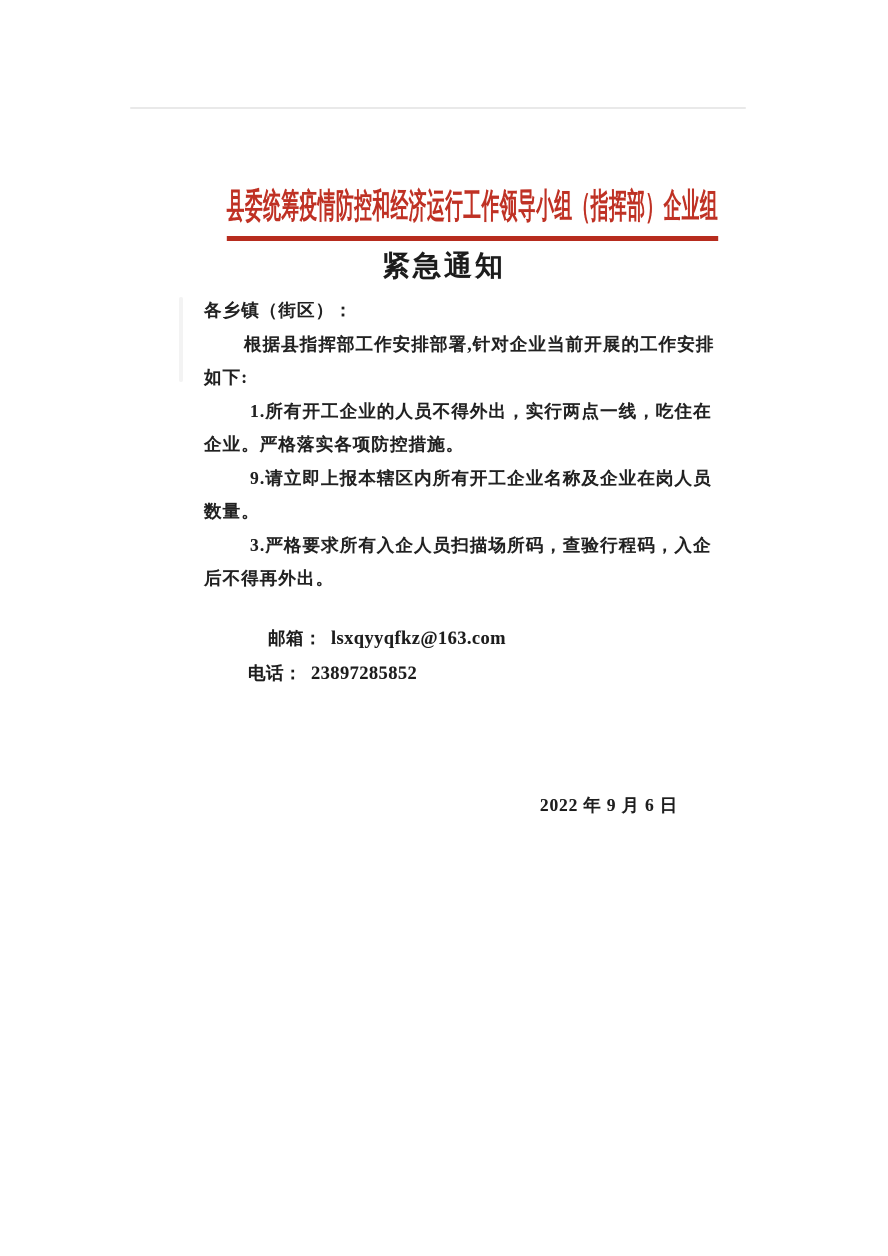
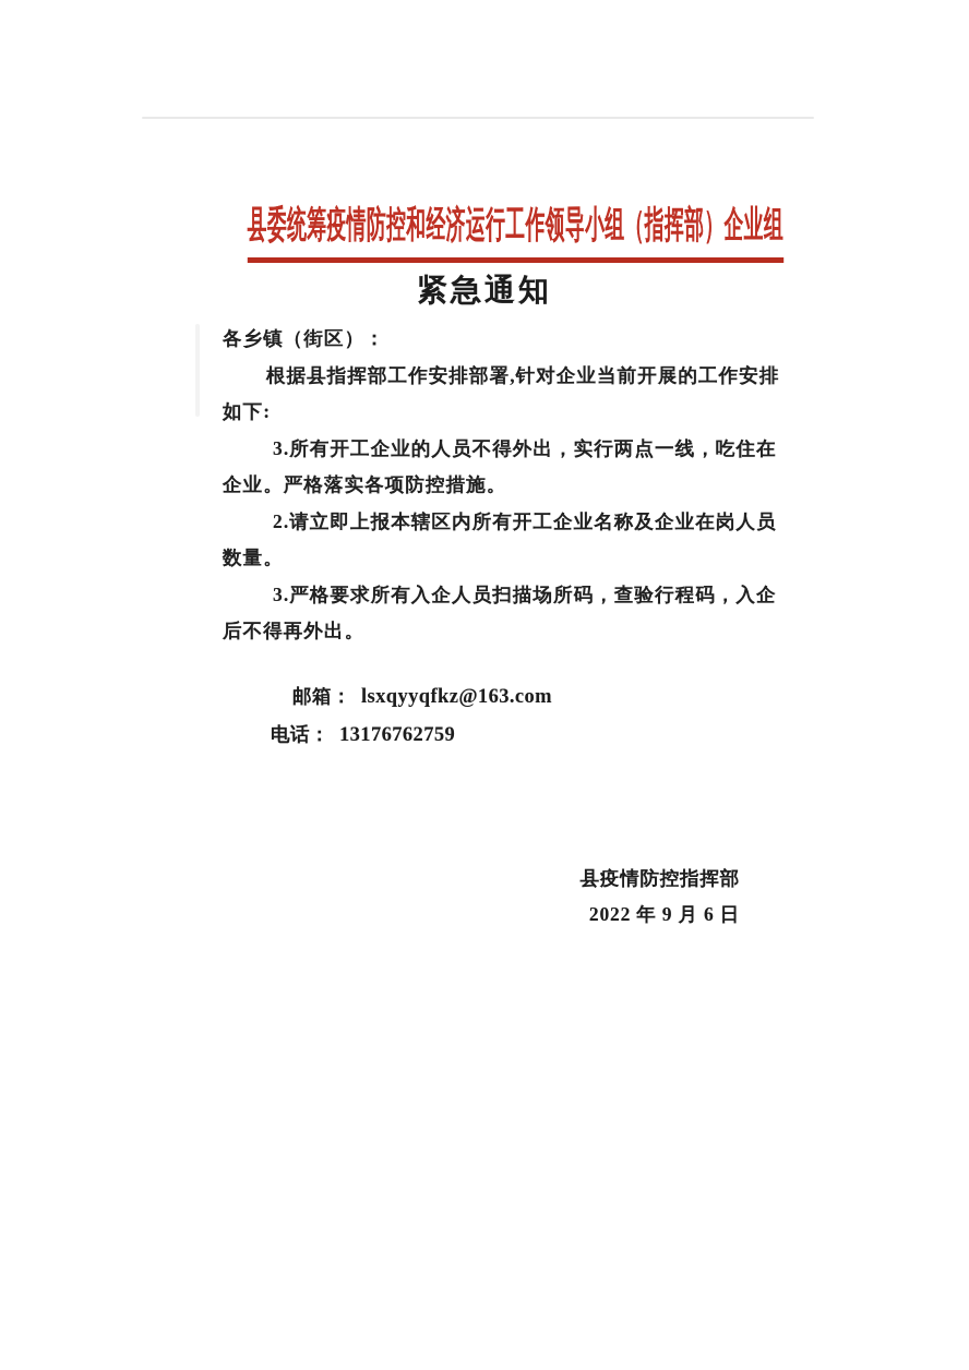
  县委统筹疫情防控和经济运行工作领导小组（指挥部）企业组
  紧急通知
  各乡镇（街区）：
  根据县指挥部工作安排部署,针对企业当前开展的工作安排
  如下:
- 1.所有开工企业的人员不得外出，实行两点一线，吃住在
+ 3.所有开工企业的人员不得外出，实行两点一线，吃住在
  企业。严格落实各项防控措施。
- 9.请立即上报本辖区内所有开工企业名称及企业在岗人员
+ 2.请立即上报本辖区内所有开工企业名称及企业在岗人员
  数量。
  3.严格要求所有入企人员扫描场所码，查验行程码，入企
  后不得再外出。
  邮箱： lsxqyyqfkz@163.com
- 电话： 23897285852
+ 电话： 13176762759
+ 县疫情防控指挥部
  2022 年 9 月 6 日
